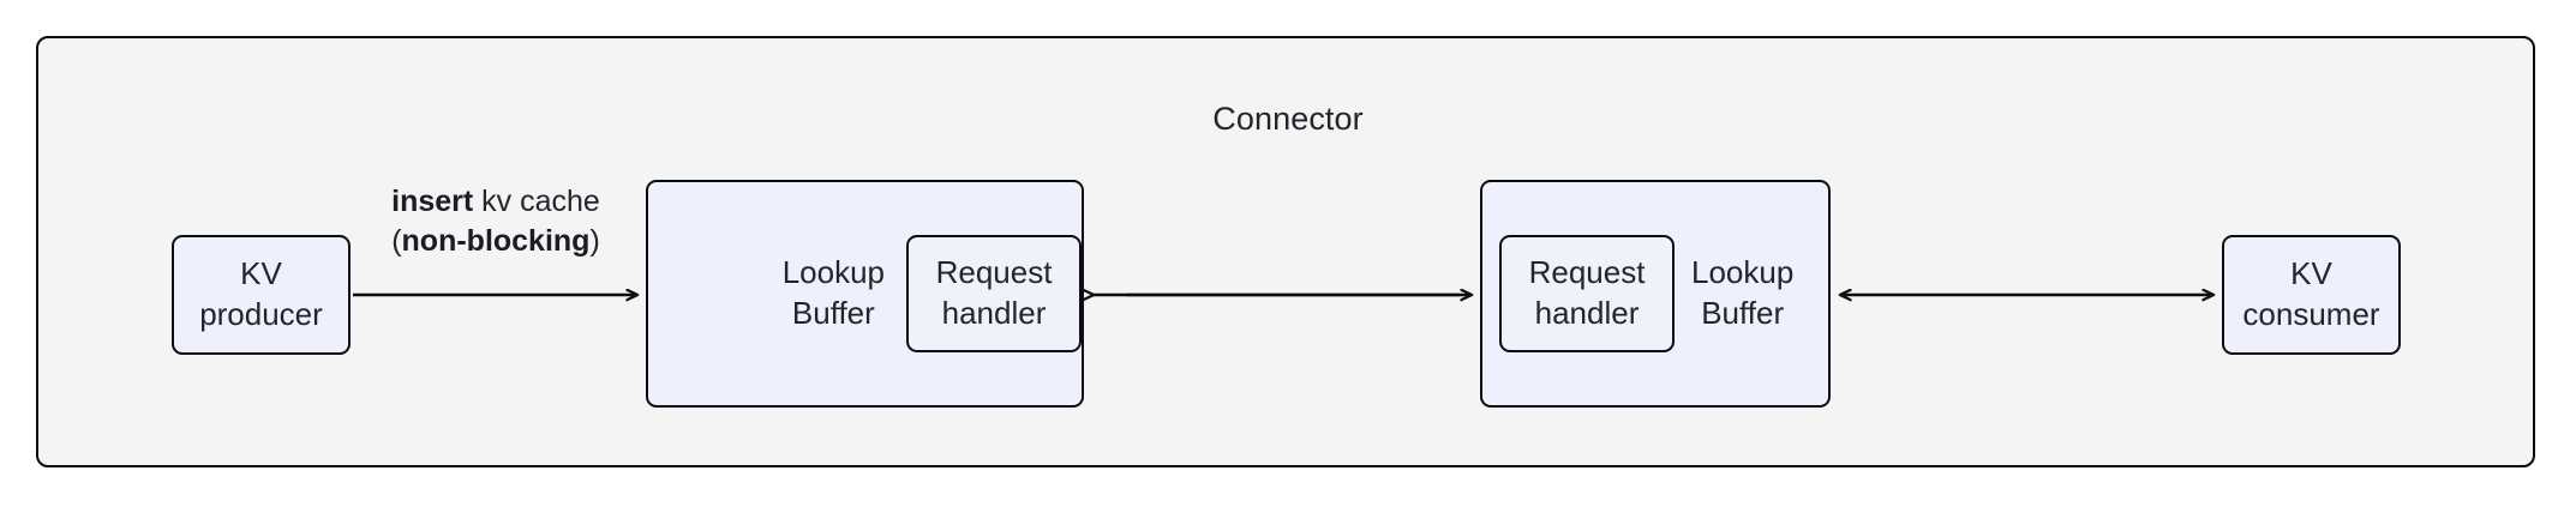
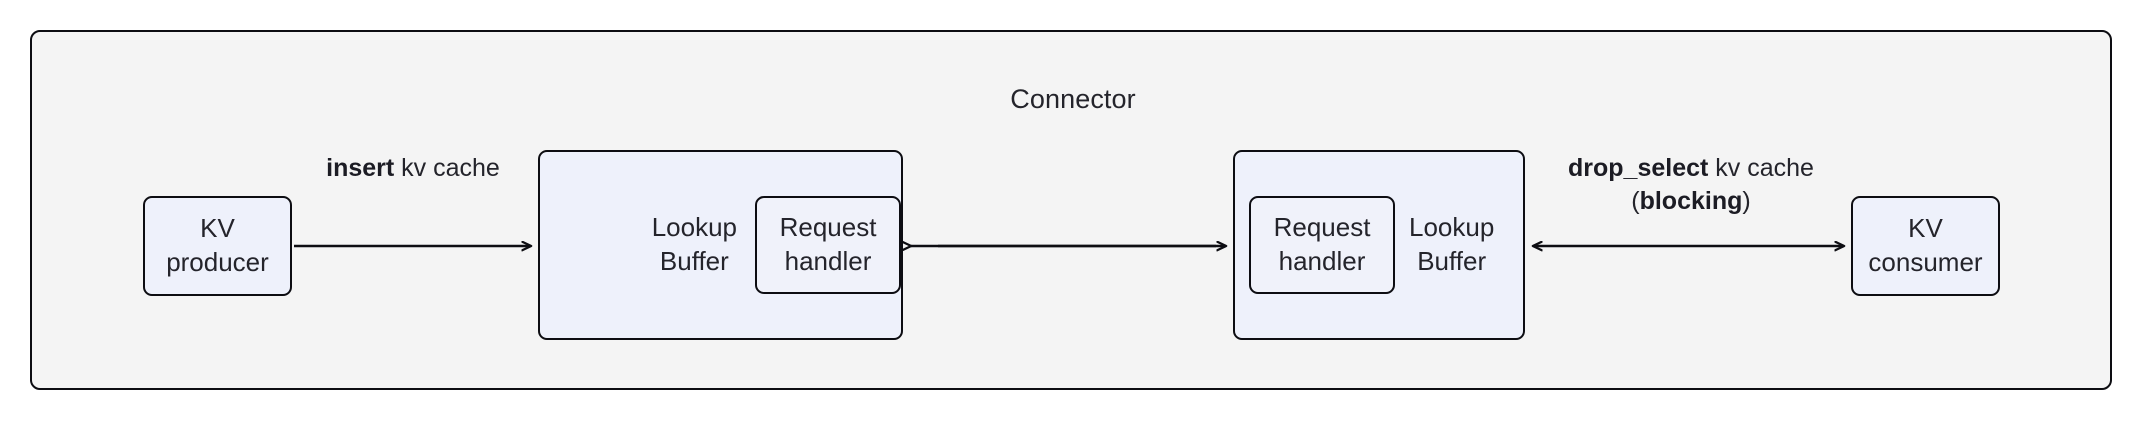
  Connector
  KV
  producer
  insert kv cache
- (non-blocking)
  Lookup
  Buffer
  Request
  handler
  Request
  handler
  Lookup
  Buffer
+ drop_select kv cache
+ (blocking)
  KV
  consumer
